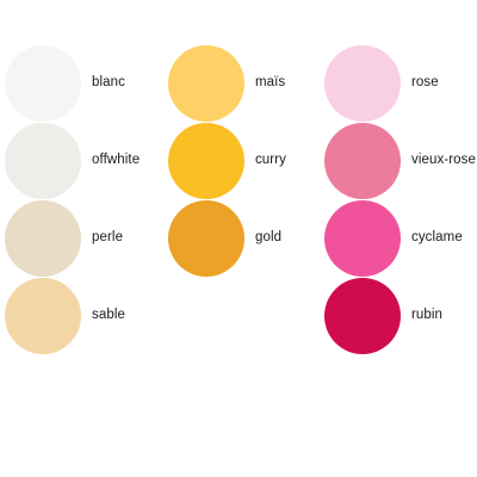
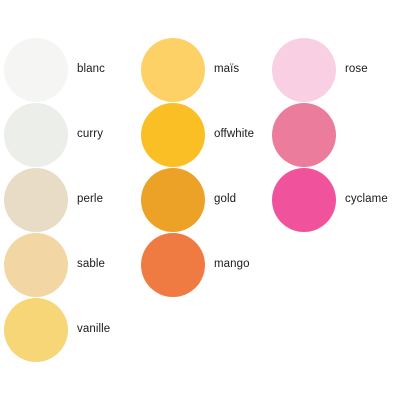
  blanc
- offwhite
+ curry
  perle
  sable
+ vanille
  maïs
- curry
+ offwhite
  gold
+ mango
  rose
- vieux-rose
  cyclame
- rubin
